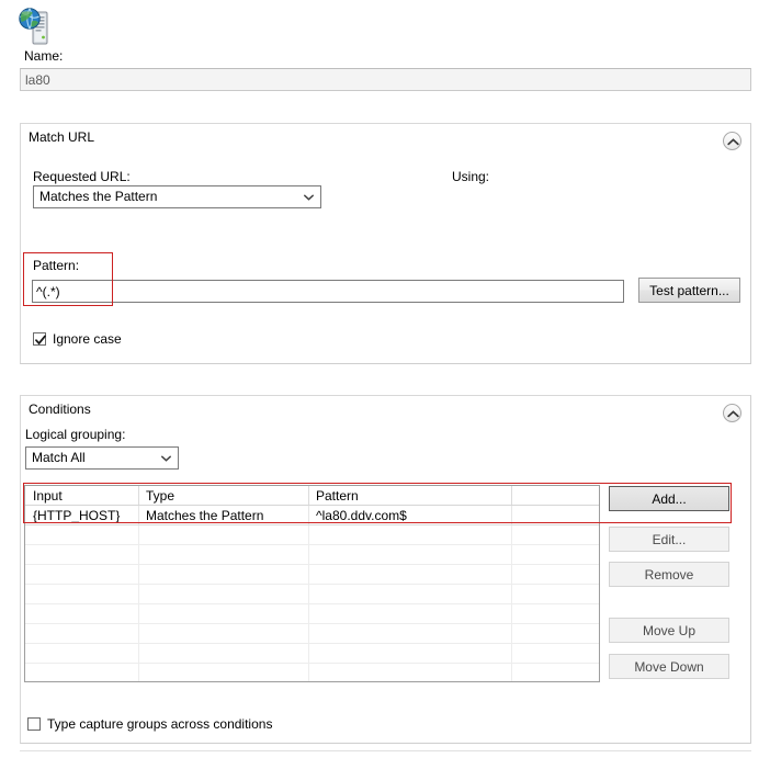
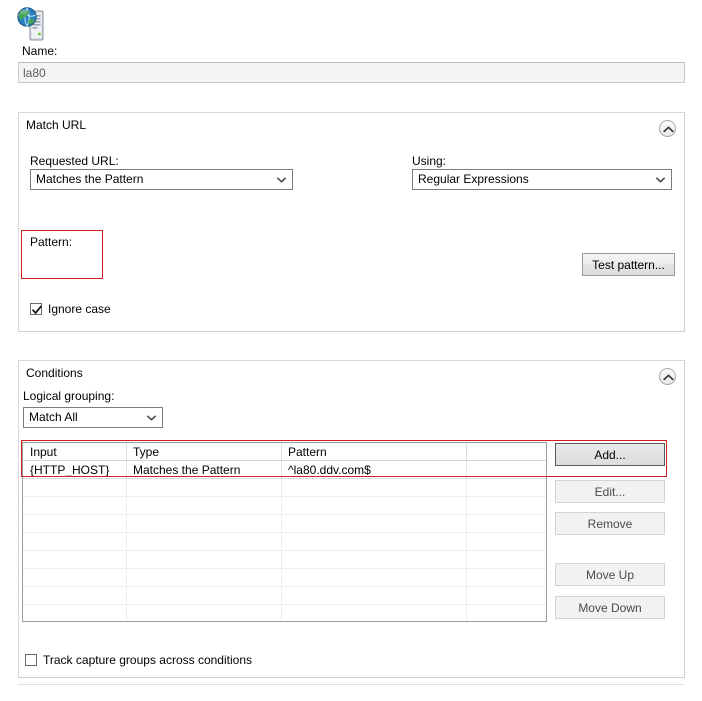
  Name:
  la80
  Match URL
  Requested URL:
  Matches the Pattern
  Using:
+ Regular Expressions
  Pattern:
- ^(.*)
  Test pattern...
  Ignore case
  Conditions
  Logical grouping:
  Match All
- Type capture groups across conditions
+ Track capture groups across conditions
  Input
  Type
  Pattern
  {HTTP_HOST}
  Matches the Pattern
  ^la80.ddv.com$
  Add...
  Edit...
  Remove
  Move Up
  Move Down
